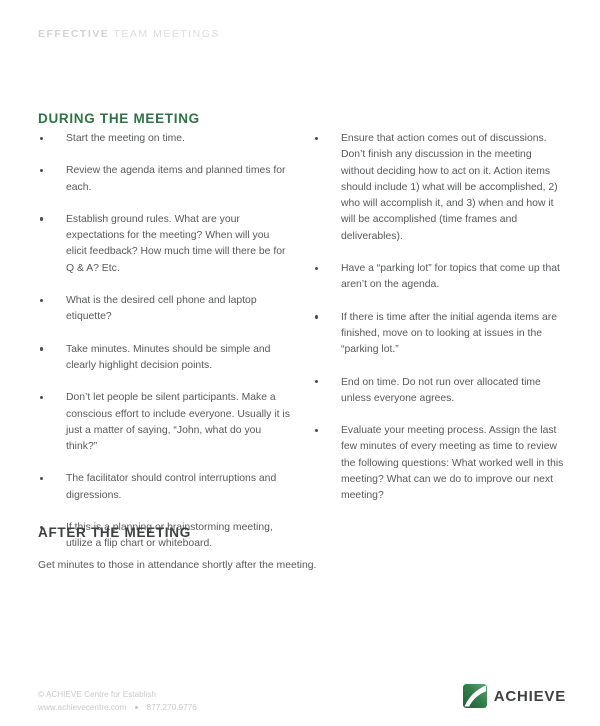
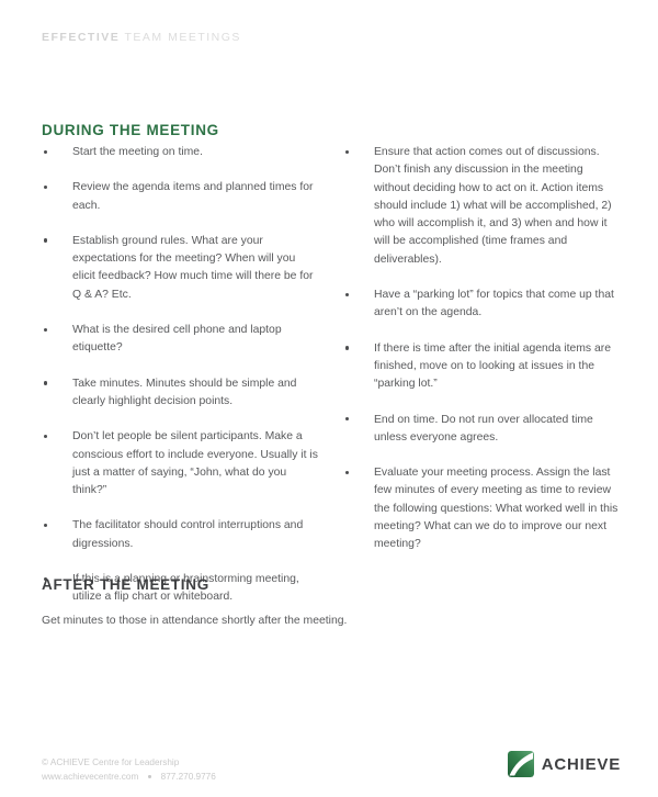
  EFFECTIVE TEAM MEETINGS
  DURING THE MEETING
  Start the meeting on time.
  Review the agenda items and planned times for each.
  Establish ground rules. What are your expectations for the meeting? When will you elicit feedback? How much time will there be for Q & A? Etc.
  What is the desired cell phone and laptop etiquette?
  Take minutes. Minutes should be simple and clearly highlight decision points.
  Don’t let people be silent participants. Make a conscious effort to include everyone. Usually it is just a matter of saying, “John, what do you think?”
  The facilitator should control interruptions and digressions.
  If this is a planning or brainstorming meeting, utilize a flip chart or whiteboard.
  Ensure that action comes out of discussions. Don’t finish any discussion in the meeting without deciding how to act on it. Action items should include 1) what will be accomplished, 2) who will accomplish it, and 3) when and how it will be accomplished (time frames and deliverables).
  Have a “parking lot” for topics that come up that aren’t on the agenda.
  If there is time after the initial agenda items are finished, move on to looking at issues in the “parking lot.”
  End on time. Do not run over allocated time unless everyone agrees.
  Evaluate your meeting process. Assign the last few minutes of every meeting as time to review the following questions: What worked well in this meeting? What can we do to improve our next meeting?
  AFTER THE MEETING
  Get minutes to those in attendance shortly after the meeting.
- © ACHIEVE Centre for Establish
+ © ACHIEVE Centre for Leadership
  www.achievecentre.com
  877.270.9776
  ACHIEVE
